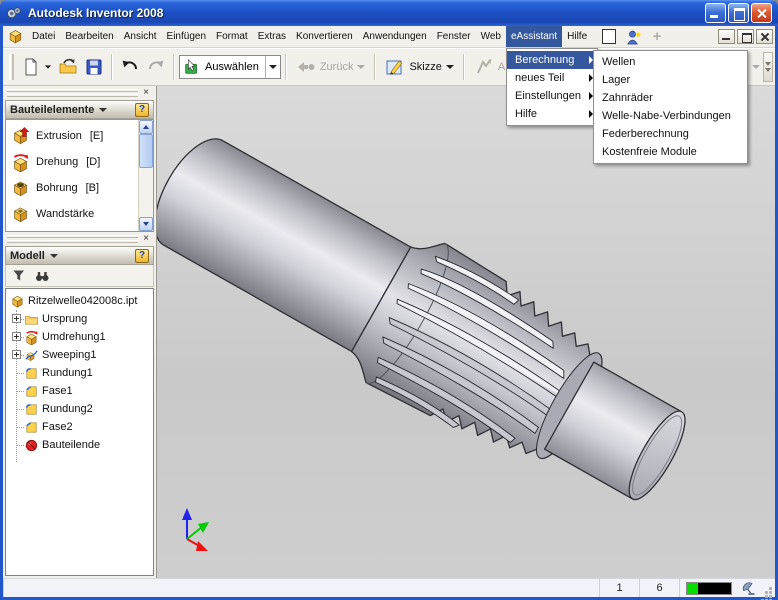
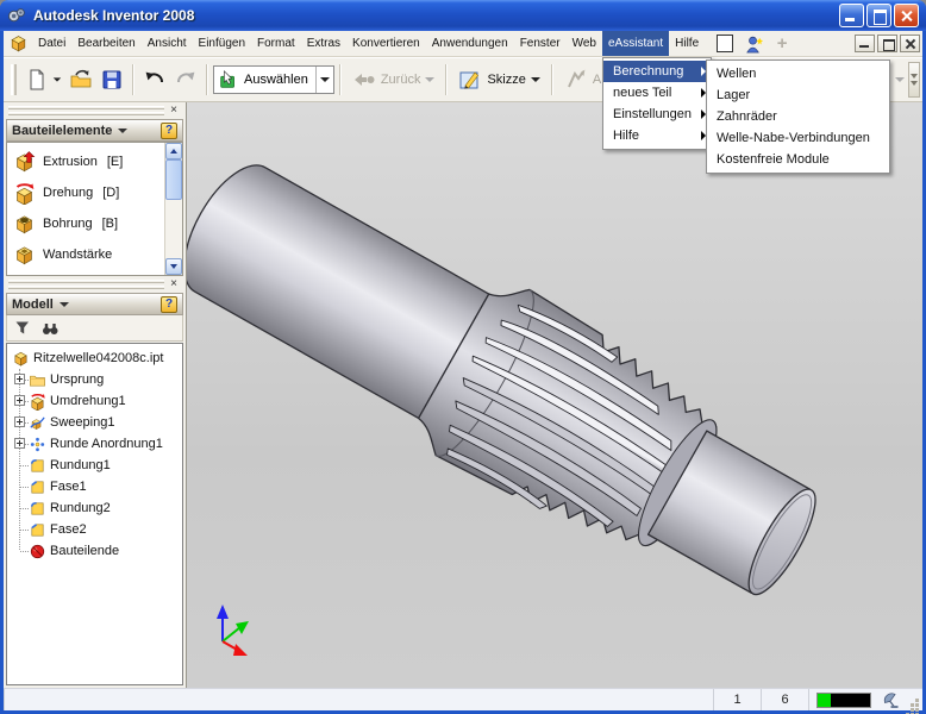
  Autodesk Inventor 2008
  Datei
  Bearbeiten
  Ansicht
  Einfügen
  Format
  Extras
  Konvertieren
  Anwendungen
  Fenster
  Web
  eAssistant
  Berechnung
  Wellen
  Lager
  Zahnräder
  Welle-Nabe-Verbindungen
- Federberechnung
  Kostenfreie Module
  neues Teil
  Einstellungen
  Hilfe
  Hilfe
  +
  Auswählen
  Zurück
  Skizze
  Bauteilelemente
  Extrusion
  [E]
  Drehung
  [D]
  Bohrung
  [B]
  Wandstärke
  Modell
  Ritzelwelle042008c.ipt
  Ursprung
  Umdrehung1
  Sweeping1
+ Runde Anordnung1
  Rundung1
  Fase1
  Rundung2
  Fase2
  Bauteilende
  1
  6
